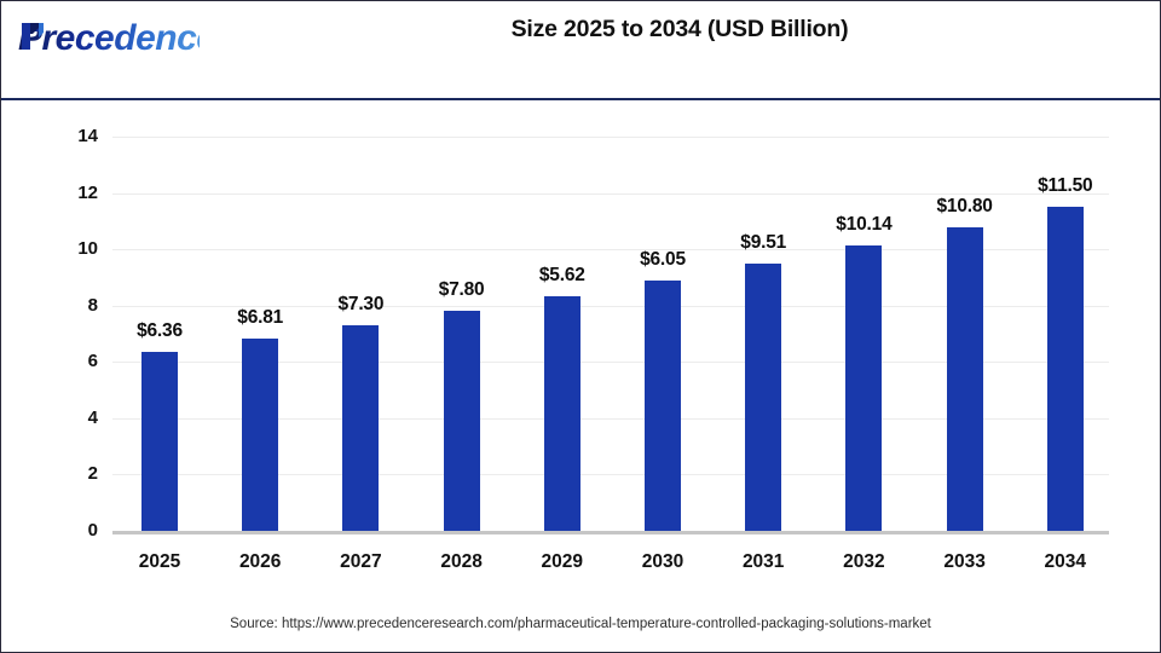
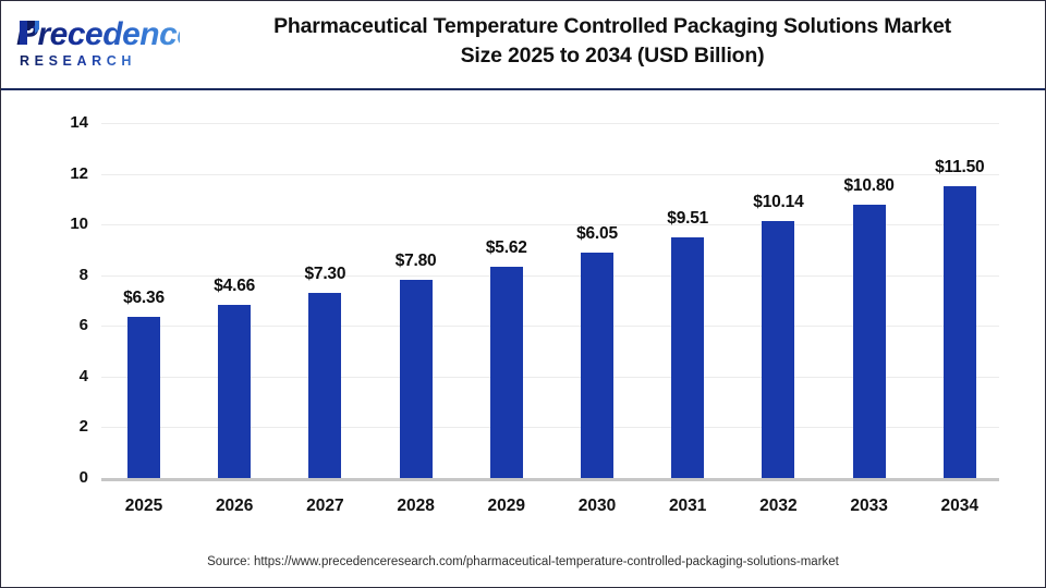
  recedence
+ RESEARCH
+ Pharmaceutical Temperature Controlled Packaging Solutions Market
  Size 2025 to 2034 (USD Billion)
  0
  2
  4
  6
  8
  10
  12
  14
  $6.36
- $6.81
+ $4.66
  $7.30
  $7.80
  $5.62
  $6.05
  $9.51
  $10.14
  $10.80
  $11.50
  2025
  2026
  2027
  2028
  2029
  2030
  2031
  2032
  2033
  2034
  Source: https://www.precedenceresearch.com/pharmaceutical-temperature-controlled-packaging-solutions-market
